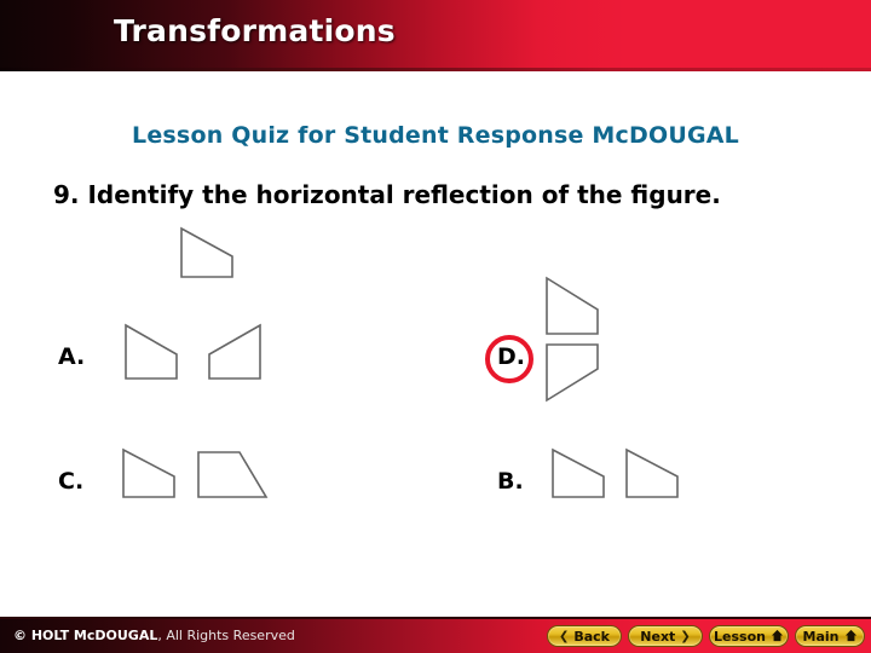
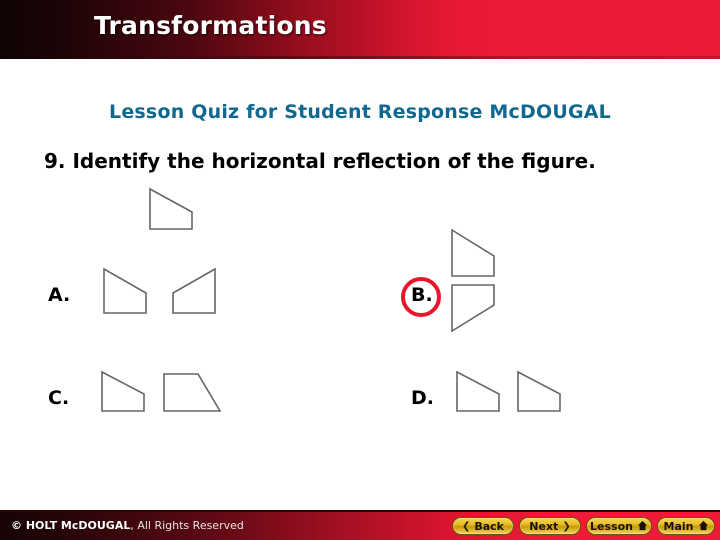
  Transformations
  Lesson Quiz for Student Response McDOUGAL
  9. Identify the horizontal reflection of the figure.
  A.
- D.
+ B.
  C.
- B.
+ D.
  © HOLT McDOUGAL, All Rights Reserved
  ❮
  Back
  Next
  ❯
  Lesson
  Main
